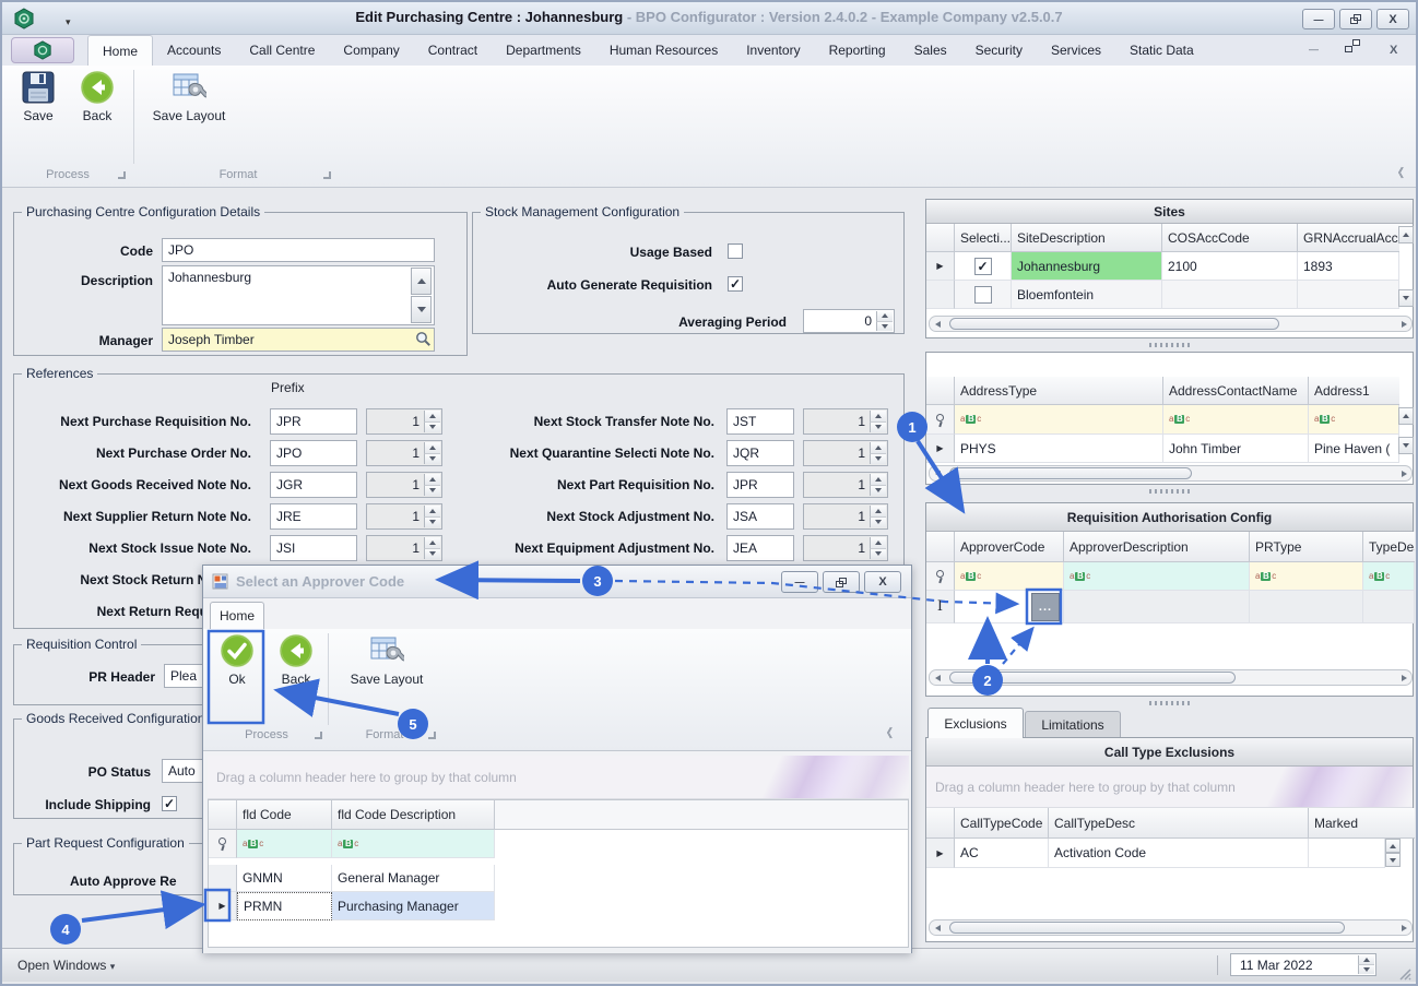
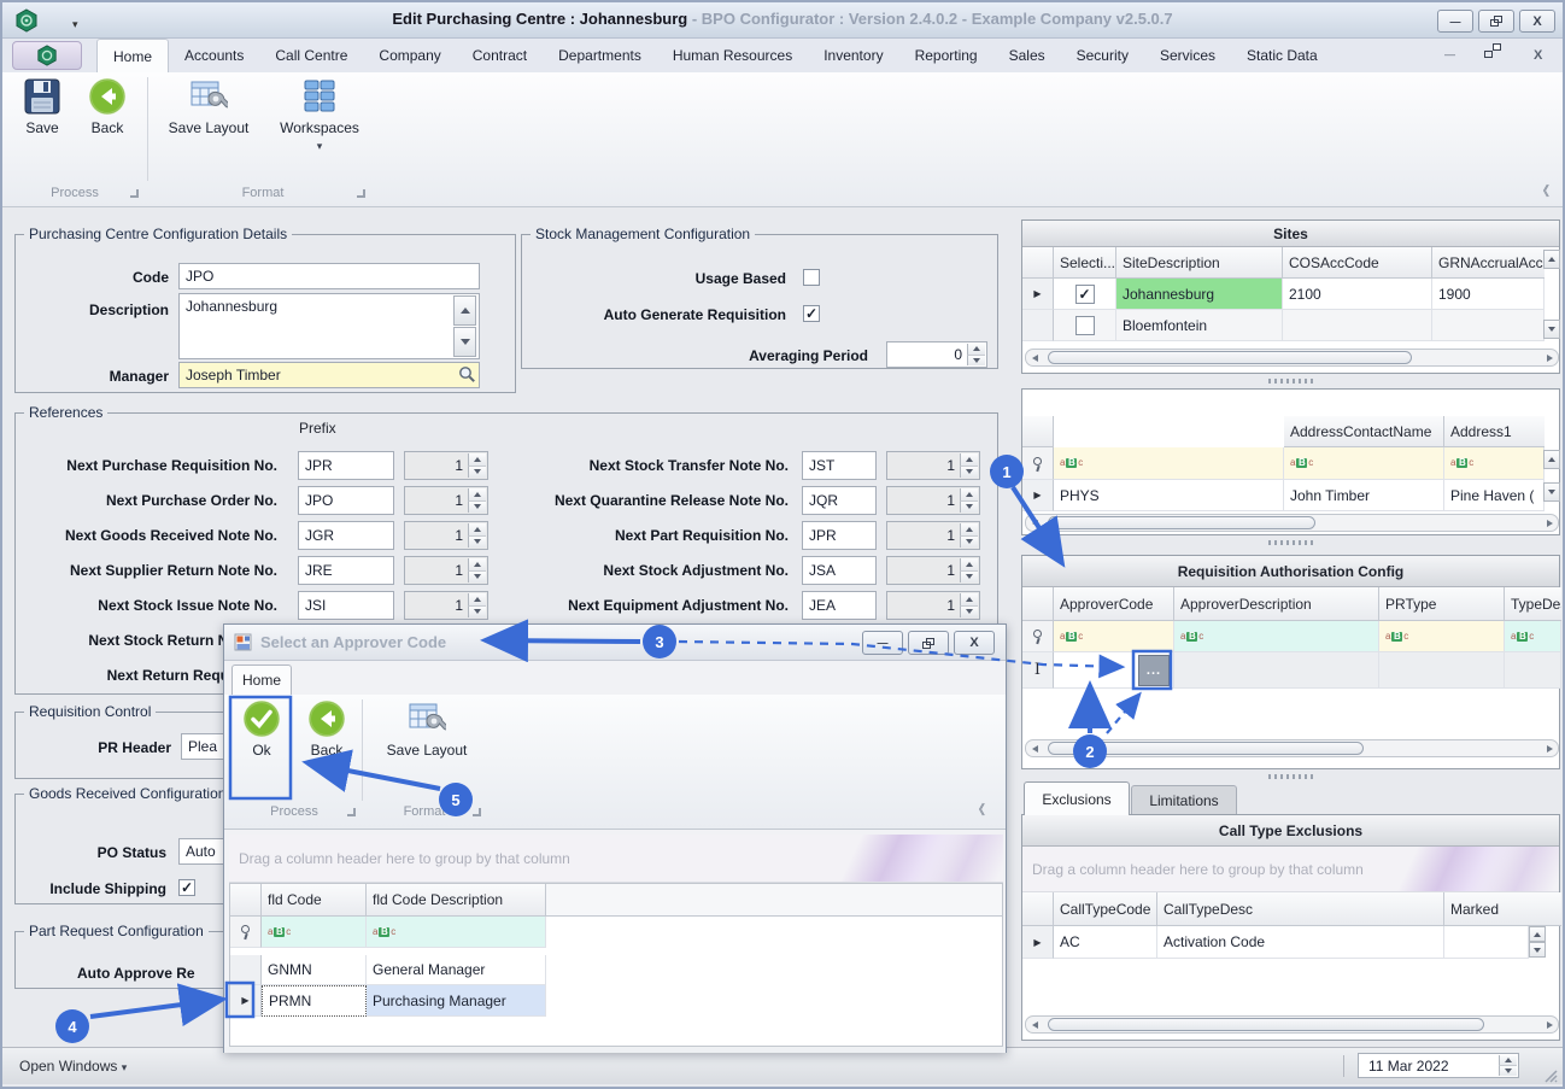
  Edit Purchasing Centre : Johannesburg - BPO Configurator : Version 2.4.0.2 - Example Company v2.5.0.7
  Home
  Accounts
  Call Centre
  Company
  Contract
  Departments
  Human Resources
  Inventory
  Reporting
  Sales
  Security
  Services
  Static Data
  X
  Save
  Back
  Save Layout
+ Workspaces
  Process
  Format
  《
  Purchasing Centre Configuration Details
  Code
  JPO
  Description
  Johannesburg
  Manager
  Joseph Timber
  Stock Management Configuration
  Usage Based
  Auto Generate Requisition
  ✓
  Averaging Period
  0
  References
  Prefix
  Next Purchase Requisition No.
  JPR
  1
  Next Purchase Order No.
  JPO
  1
  Next Goods Received Note No.
  JGR
  1
  Next Supplier Return Note No.
  JRE
  1
  Next Stock Issue Note No.
  JSI
  1
  Next Stock Transfer Note No.
  JST
  1
- Next Quarantine Selecti Note No.
+ Next Quarantine Release Note No.
  JQR
  1
  Next Part Requisition No.
  JPR
  1
  Next Stock Adjustment No.
  JSA
  1
  Next Equipment Adjustment No.
  JEA
  1
  Requisition Control
  PR Header
  Plea
  Goods Received Configuratio
  PO Status
  Auto
  Include Shipping
  ✓
  Part Request Configuration
  Auto Approve Re
  Sites
  Selecti...
  SiteDescription
  COSAccCode
  GRNAccrualAcc
  ✓
  Johannesburg
  2100
- 1893
+ 1900
  Bloemfontein
- AddressType
  AddressContactName
  Address1
  PHYS
  John Timber
  Pine Haven (
  Requisition Authorisation Config
  ApproverCode
  ApproverDescription
  PRType
  TypeDe
  ...
  Exclusions
  Limitations
  Call Type Exclusions
  Drag a column header here to group by that column
  CallTypeCode
  CallTypeDesc
  Marked
  AC
  Activation Code
  Open Windows
  11 Mar 2022
  Select an Approver Code
  Home
  Ok
  Back
  Save Layout
  Process
  Format
  《
  Drag a column header here to group by that column
  fld Code
  fld Code Description
  GNMN
  General Manager
  PRMN
  Purchasing Manager
  1
  2
  3
  4
  5
